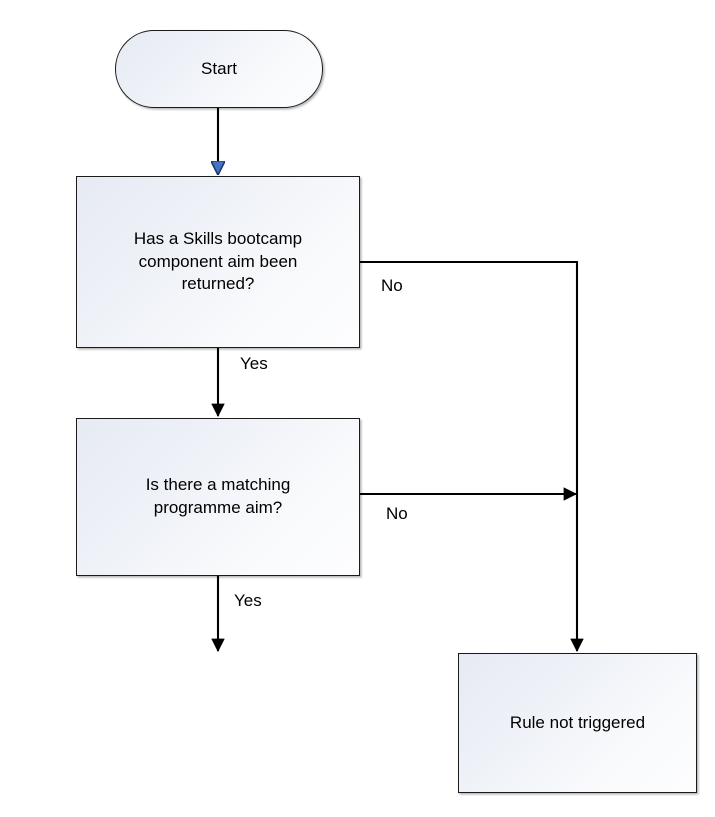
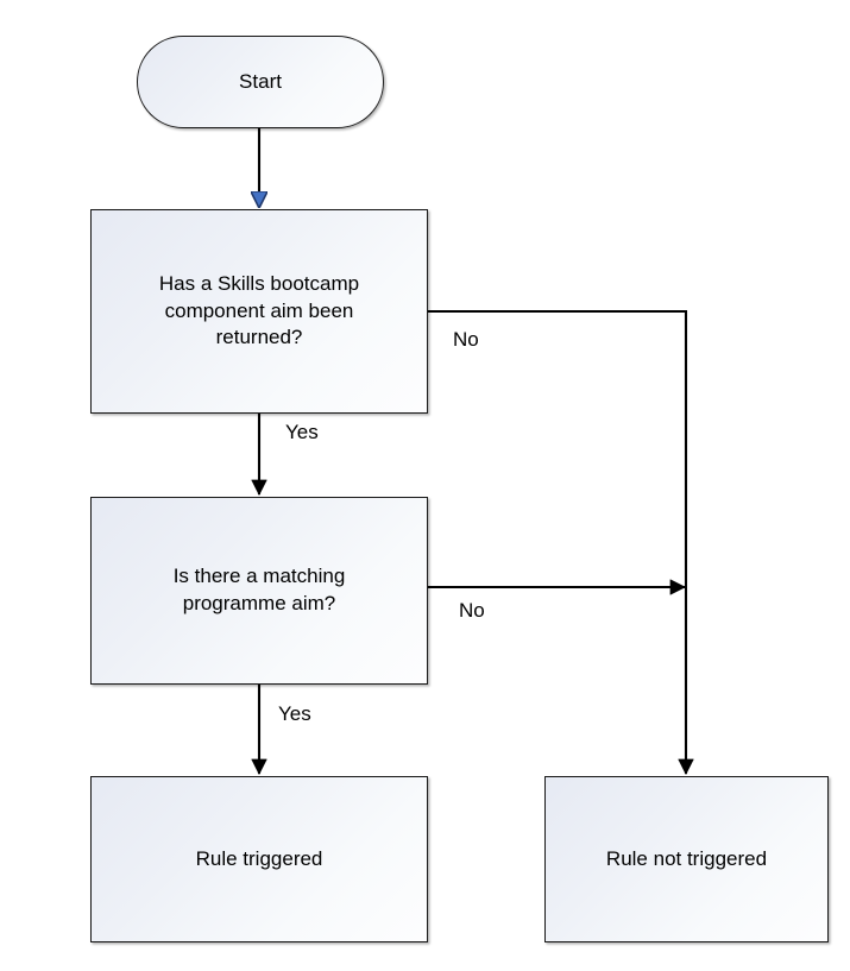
  Start
  Has a Skills bootcamp
  component aim been
  returned?
  Is there a matching
  programme aim?
+ Rule triggered
  Rule not triggered
  No
  Yes
  No
  Yes
